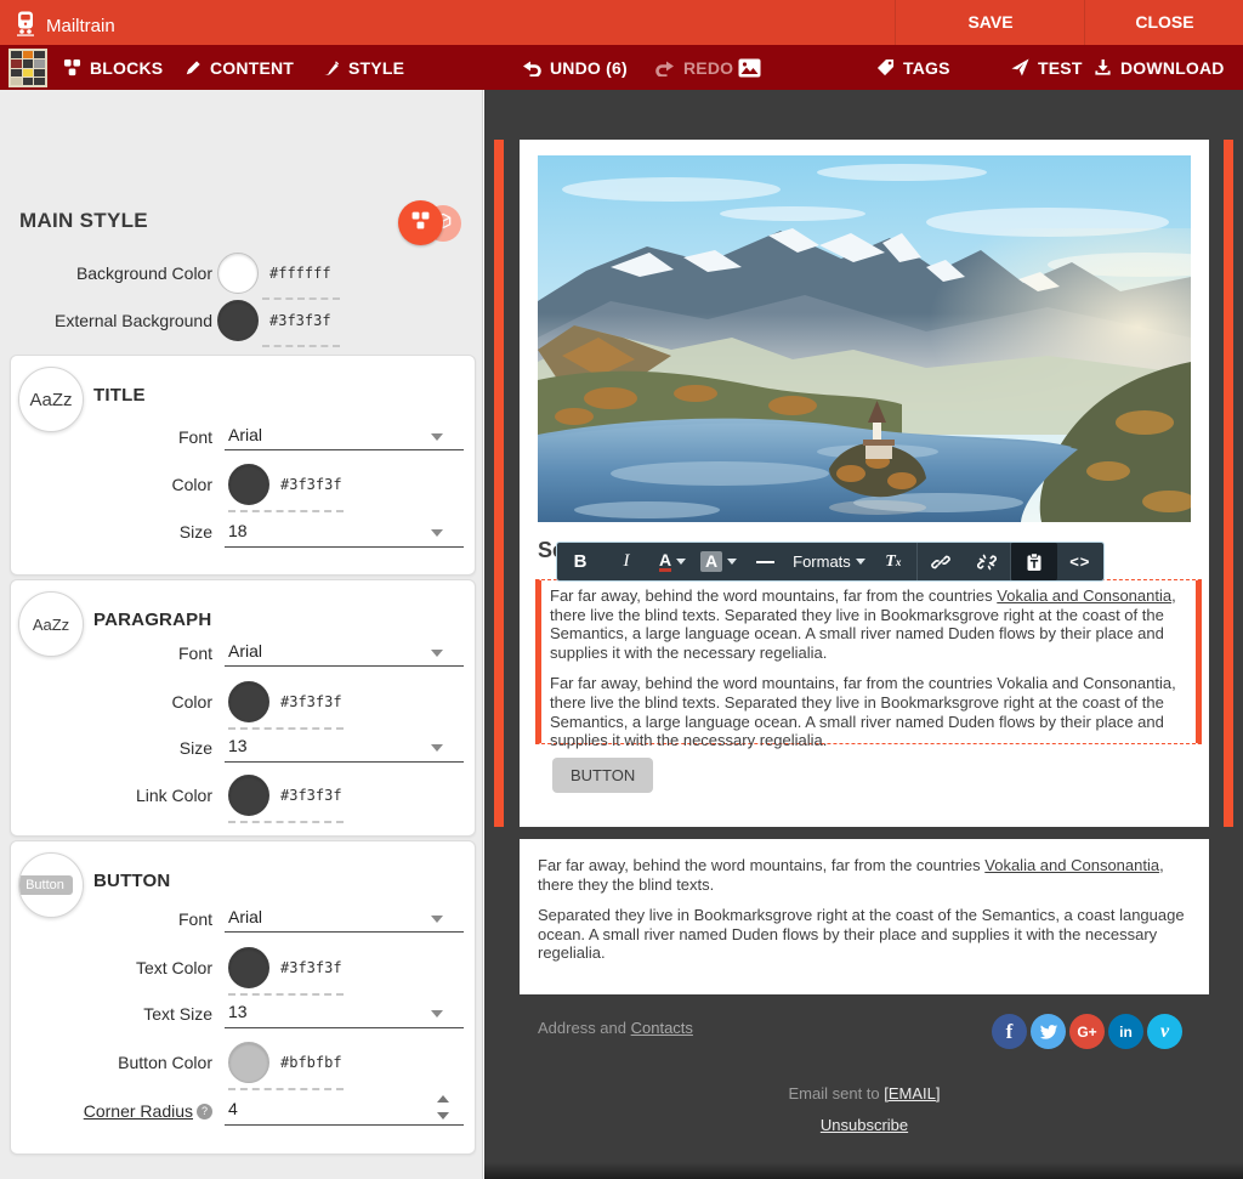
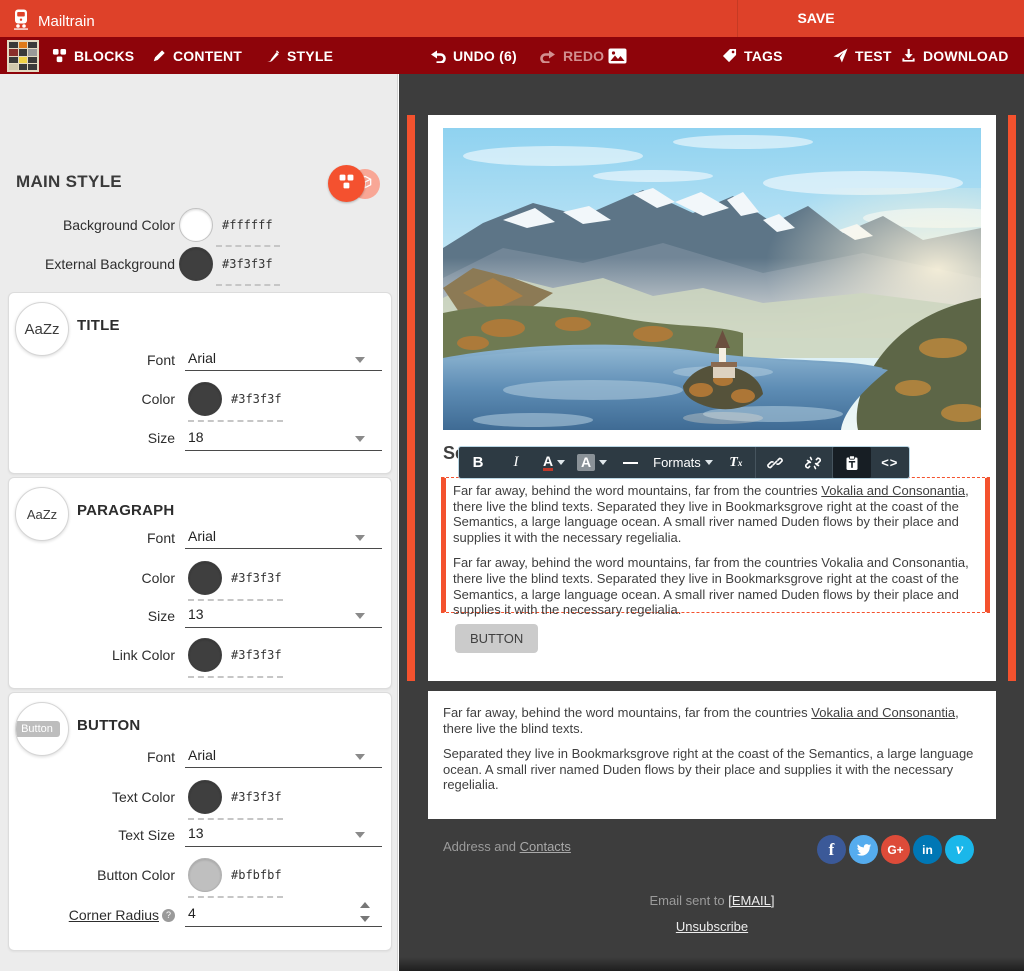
  Mailtrain
  SAVE
- CLOSE
  BLOCKS
  CONTENT
  STYLE
  UNDO (6)
  REDO
  TAGS
  TEST
  DOWNLOAD
  MAIN STYLE
  Background Color
  #ffffff
  External Background
  #3f3f3f
  AaZz
  TITLE
  Font
  Arial
  Color
  #3f3f3f
  Size
  18
  AaZz
  PARAGRAPH
  Font
  Arial
  Color
  #3f3f3f
  Size
  13
  Link Color
  #3f3f3f
  Button
  BUTTON
  Font
  Arial
  Text Color
  #3f3f3f
  Text Size
  13
  Button Color
  #bfbfbf
  Corner Radius ?
  4
  B
  I
  A
  A
  Formats
  T
  x
  <>
  Far far away, behind the word mountains, far from the countries Vokalia and Consonantia, there live the blind texts. Separated they live in Bookmarksgrove right at the coast of the Semantics, a large language ocean. A small river named Duden flows by their place and supplies it with the necessary regelialia.
  Far far away, behind the word mountains, far from the countries Vokalia and Consonantia, there live the blind texts. Separated they live in Bookmarksgrove right at the coast of the Semantics, a large language ocean. A small river named Duden flows by their place and supplies it with the necessary regelialia.
  BUTTON
- Far far away, behind the word mountains, far from the countries Vokalia and Consonantia, there they the blind texts.
+ Far far away, behind the word mountains, far from the countries Vokalia and Consonantia, there live the blind texts.
- Separated they live in Bookmarksgrove right at the coast of the Semantics, a coast language ocean. A small river named Duden flows by their place and supplies it with the necessary regelialia.
+ Separated they live in Bookmarksgrove right at the coast of the Semantics, a large language ocean. A small river named Duden flows by their place and supplies it with the necessary regelialia.
  Address and Contacts
  f
  G+
  in
  v
  Email sent to [EMAIL]
  Unsubscribe
